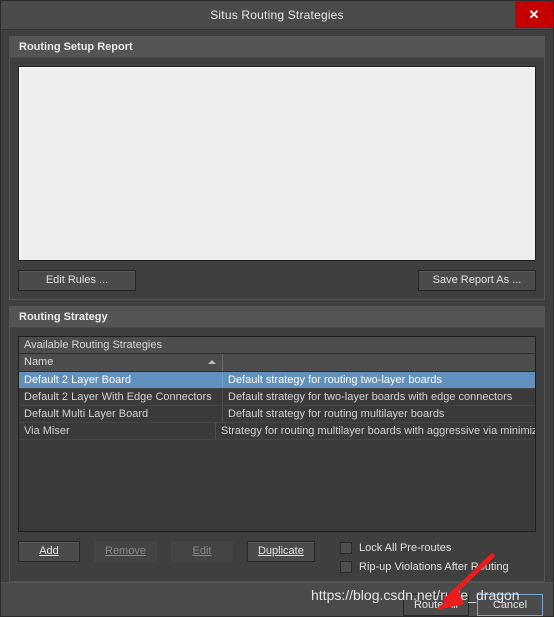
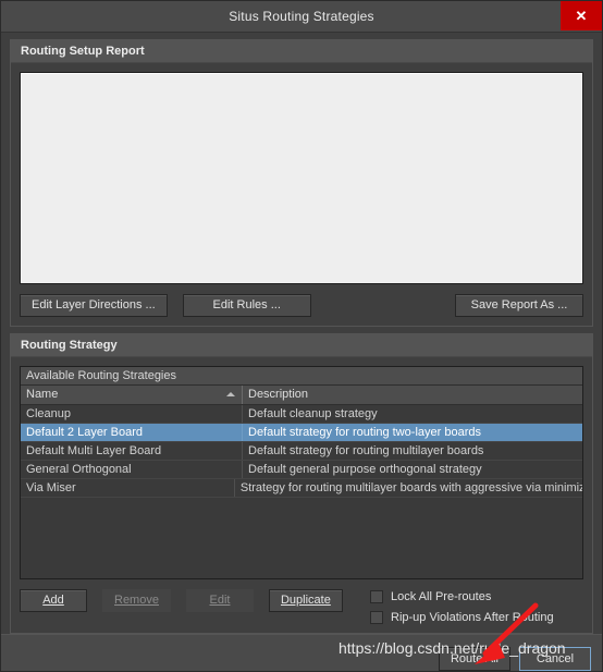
  Situs Routing Strategies
  ✕
  Routing Setup Report
+ Edit Layer Directions ...
  Edit Rules ...
  Save Report As ...
  Routing Strategy
  Available Routing Strategies
  Name
+ Description
+ Cleanup
+ Default cleanup strategy
  Default 2 Layer Board
  Default strategy for routing two-layer boards
- Default 2 Layer With Edge Connectors
- Default strategy for two-layer boards with edge connectors
  Default Multi Layer Board
  Default strategy for routing multilayer boards
+ General Orthogonal
+ Default general purpose orthogonal strategy
  Via Miser
  Strategy for routing multilayer boards with aggressive via minimiz
  Add
  Remove
  Edit
  Duplicate
  Lock All Pre-routes
  Rip-up Violations After Ruting
  Cancel
  https://blog.csdn.net/re_dragon
